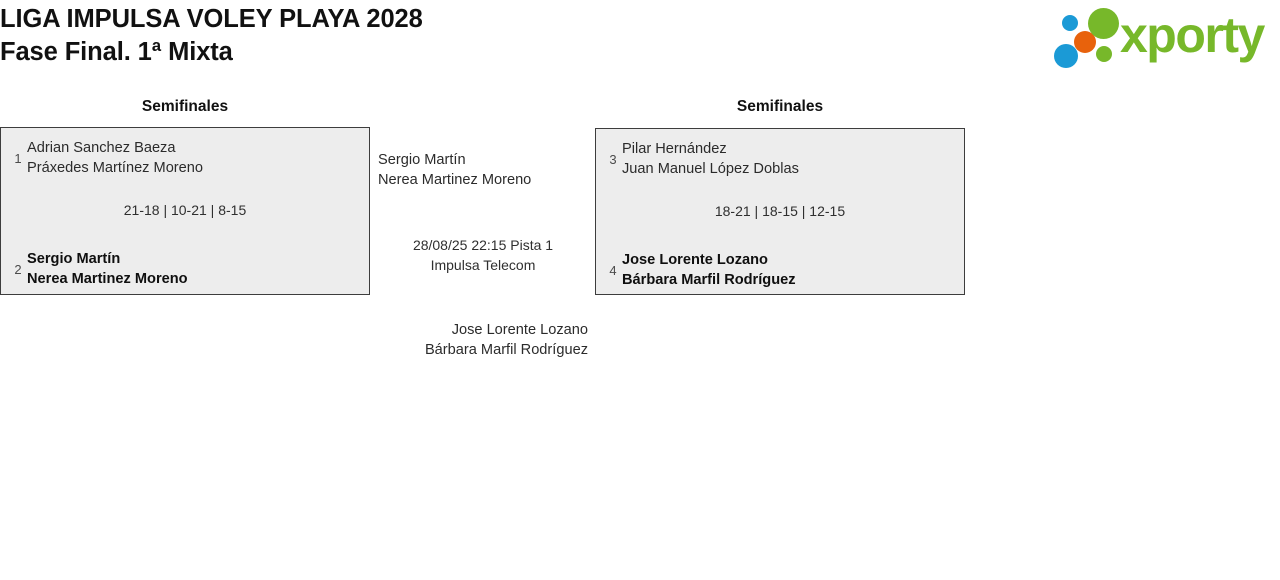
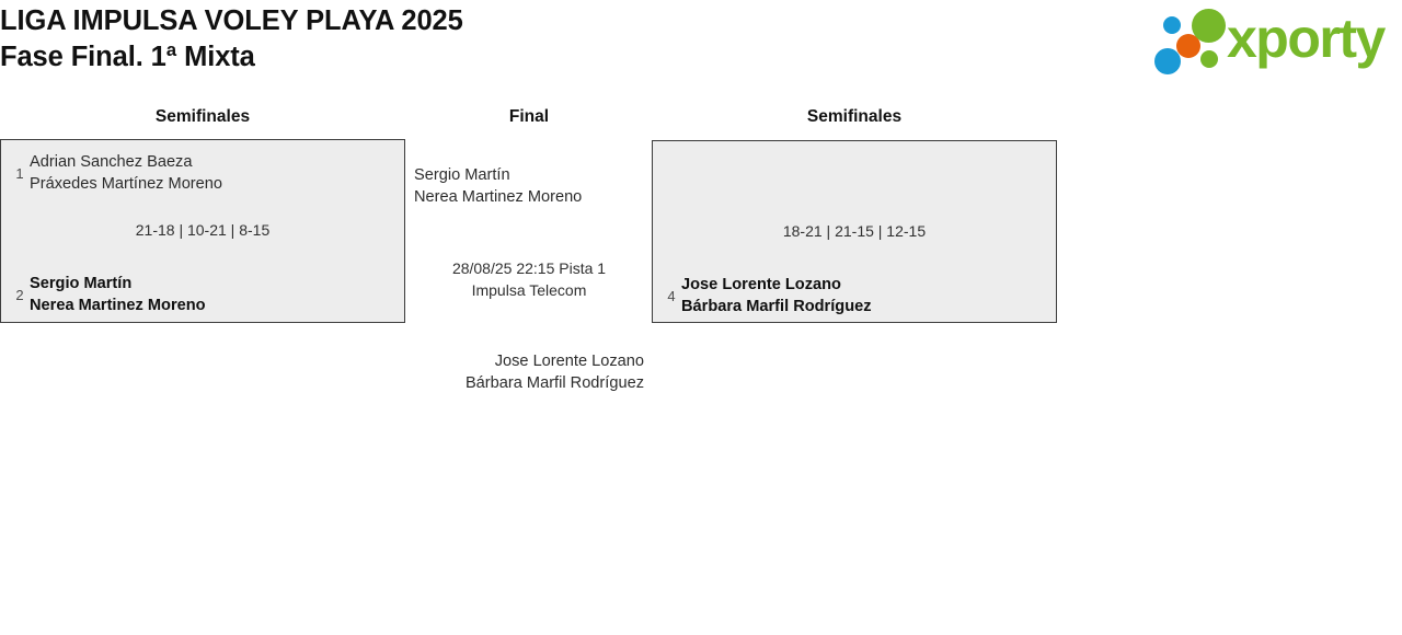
- LIGA IMPULSA VOLEY PLAYA 2028
+ LIGA IMPULSA VOLEY PLAYA 2025
  Fase Final. 1ª Mixta
  xporty
  Semifinales
+ Final
  Semifinales
  1
  Adrian Sanchez Baeza
  Práxedes Martínez Moreno
  21-18 | 10-21 | 8-15
  2
  Sergio Martín
  Nerea Martinez Moreno
  Sergio Martín
  Nerea Martinez Moreno
  28/08/25 22:15 Pista 1
  Impulsa Telecom
  Jose Lorente Lozano
  Bárbara Marfil Rodríguez
- 3
- Pilar Hernández
- Juan Manuel López Doblas
- 18-21 | 18-15 | 12-15
+ 18-21 | 21-15 | 12-15
  4
  Jose Lorente Lozano
  Bárbara Marfil Rodríguez
